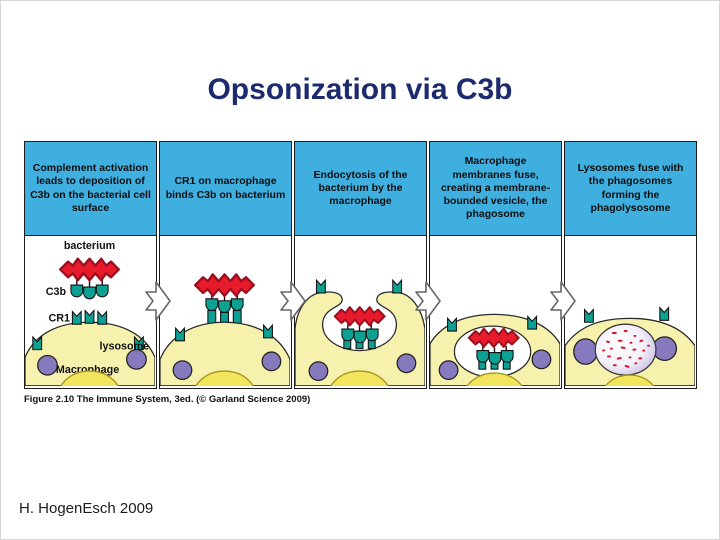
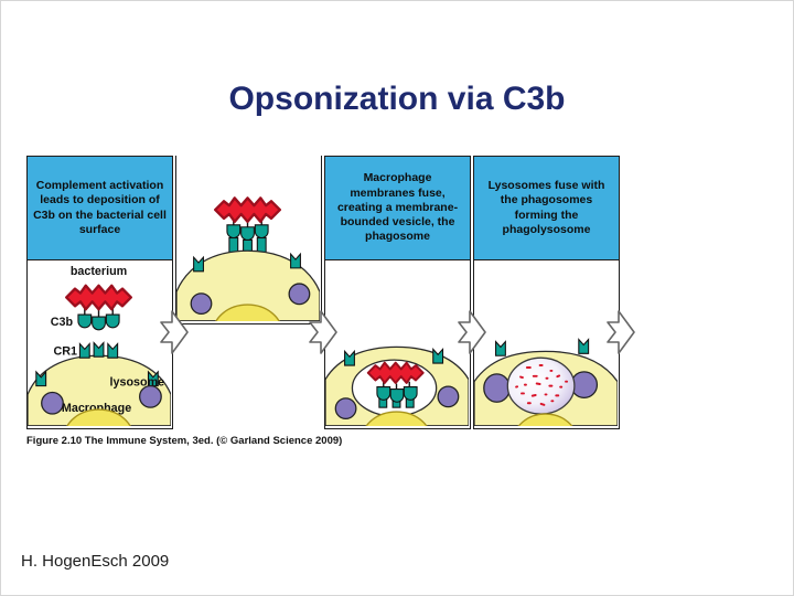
  Opsonization via C3b
  Complement activation leads to deposition of C3b on the bacterial cell surface
  bacterium
  C3b
  CR1
  lysosome
  Macrophage
- CR1 on macrophage binds C3b on bacterium
- Endocytosis of the bacterium by the macrophage
  Macrophage membranes fuse, creating a membrane-bounded vesicle, the phagosome
  Lysosomes fuse with the phagosomes forming the phagolysosome
  Figure 2.10 The Immune System, 3ed. (© Garland Science 2009)
  H. HogenEsch 2009
